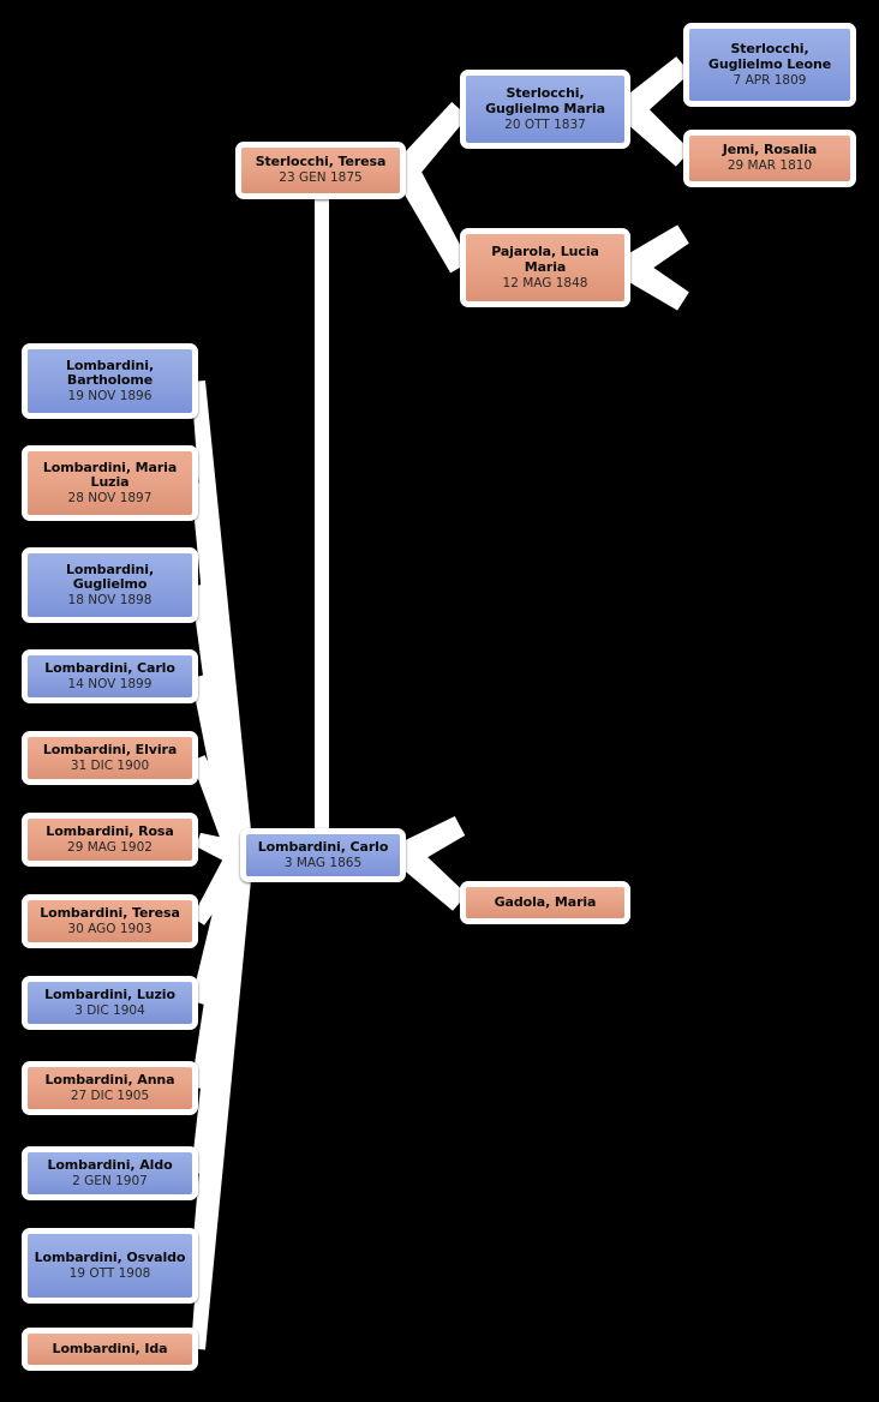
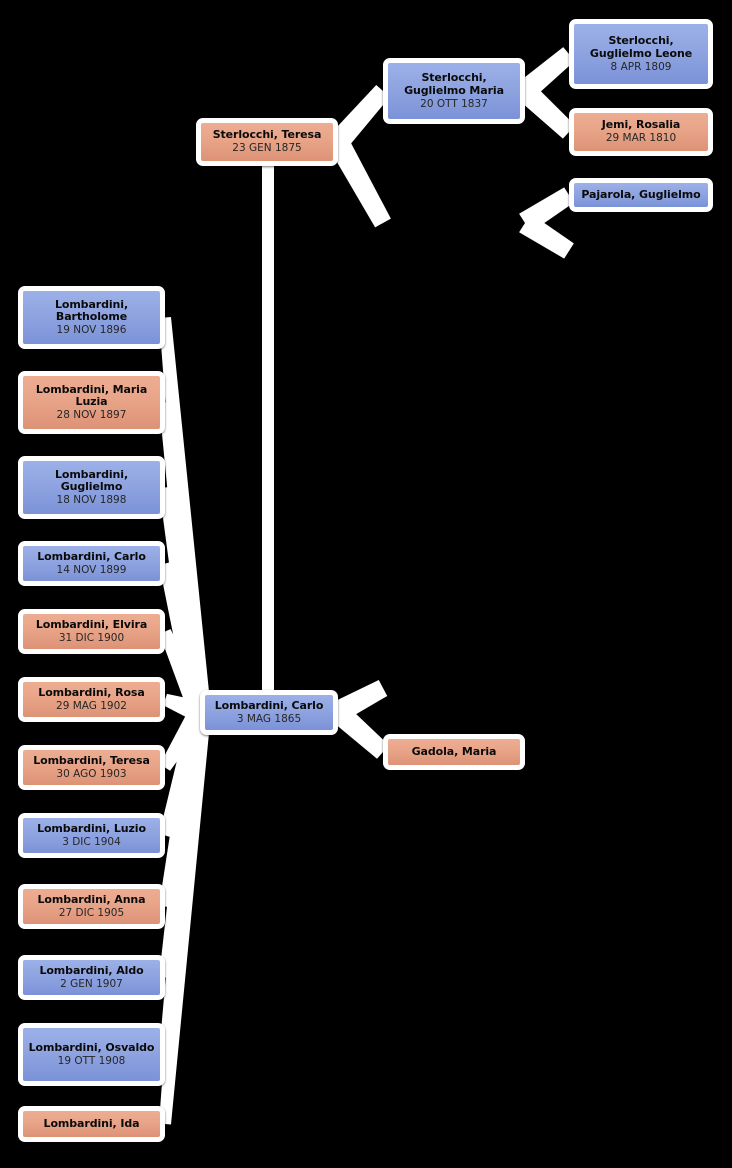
  Sterlocchi, Teresa
  23 GEN 1875
  Sterlocchi, Guglielmo Maria
  20 OTT 1837
- Pajarola, Lucia Maria
- 12 MAG 1848
  Sterlocchi, Guglielmo Leone
- 7 APR 1809
+ 8 APR 1809
  Jemi, Rosalia
  29 MAR 1810
+ Pajarola, Guglielmo
  Lombardini, Carlo
  3 MAG 1865
  Gadola, Maria
  Lombardini, Bartholome
  19 NOV 1896
  Lombardini, Maria Luzia
  28 NOV 1897
  Lombardini, Guglielmo
  18 NOV 1898
  Lombardini, Carlo
  14 NOV 1899
  Lombardini, Elvira
  31 DIC 1900
  Lombardini, Rosa
  29 MAG 1902
  Lombardini, Teresa
  30 AGO 1903
  Lombardini, Luzio
  3 DIC 1904
  Lombardini, Anna
  27 DIC 1905
  Lombardini, Aldo
  2 GEN 1907
  Lombardini, Osvaldo
  19 OTT 1908
  Lombardini, Ida
